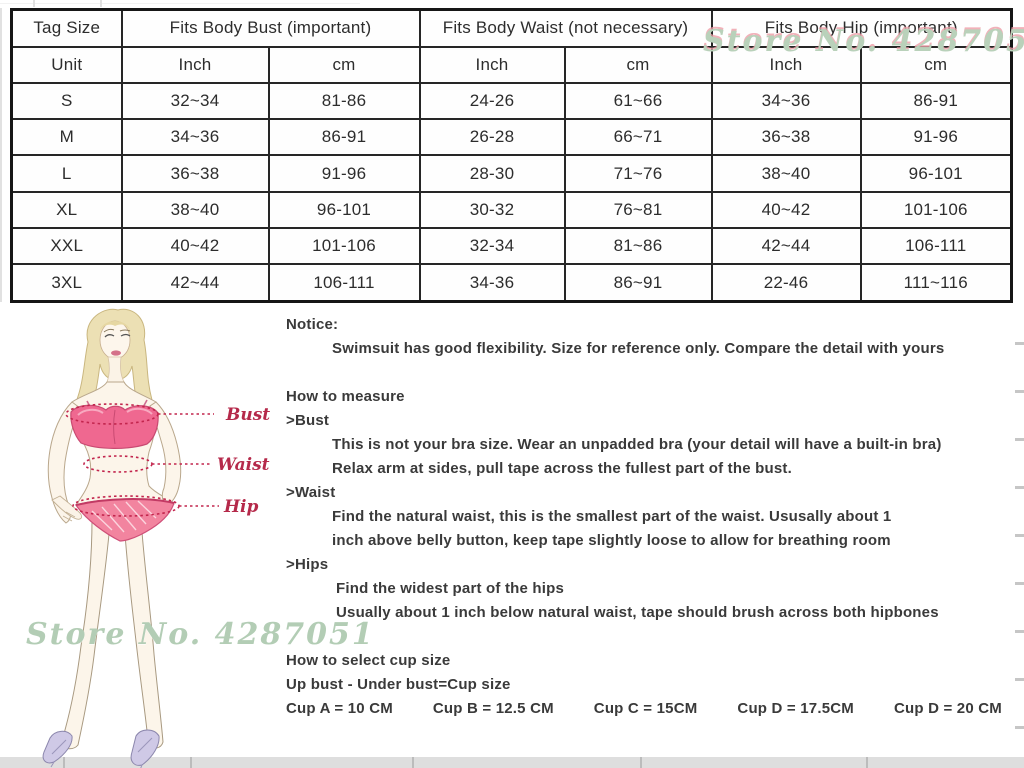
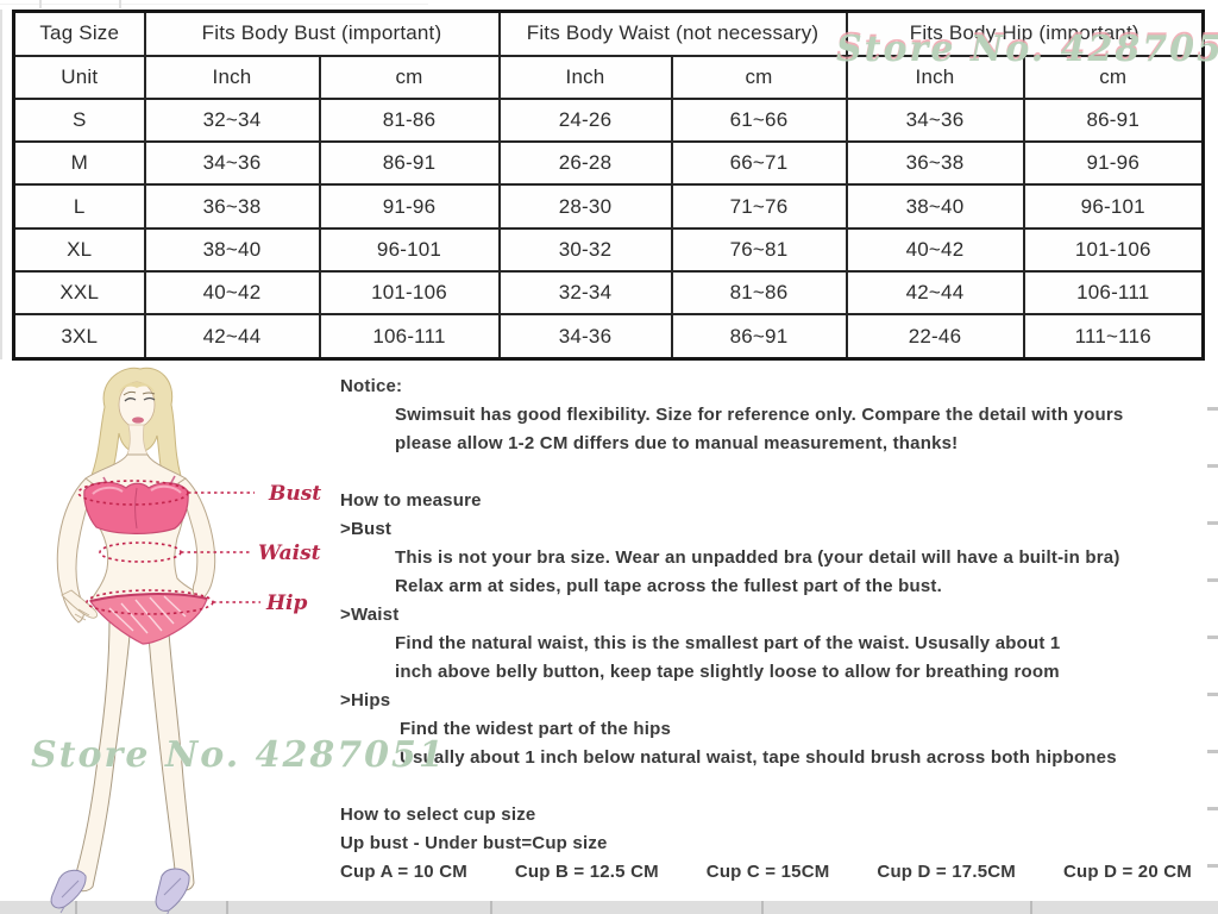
  Tag Size	Fits Body Bust (important)	Fits Body Waist (not necessary)	Fits Body Hip (important)
  Unit	Inch	cm	Inch	cm	Inch	cm
  S	32~34	81-86	24-26	61~66	34~36	86-91
  M	34~36	86-91	26-28	66~71	36~38	91-96
  L	36~38	91-96	28-30	71~76	38~40	96-101
  XL	38~40	96-101	30-32	76~81	40~42	101-106
  XXL	40~42	101-106	32-34	81~86	42~44	106-111
  3XL	42~44	106-111	34-36	86~91	22-46	111~116
  Store No. 428705
  Store No. 4287051
  Bust
  Waist
  Hip
  Notice:
  Swimsuit has good flexibility. Size for reference only. Compare the detail with yours
+ please allow 1-2 CM differs due to manual measurement, thanks!
  How to measure
  >Bust
  This is not your bra size. Wear an unpadded bra (your detail will have a built-in bra)
  Relax arm at sides, pull tape across the fullest part of the bust.
  >Waist
  Find the natural waist, this is the smallest part of the waist. Ususally about 1
  inch above belly button, keep tape slightly loose to allow for breathing room
  >Hips
  Find the widest part of the hips
  Usually about 1 inch below natural waist, tape should brush across both hipbones
  How to select cup size
  Up bust - Under bust=Cup size
  Cup A = 10 CM
  Cup B = 12.5 CM
  Cup C = 15CM
  Cup D = 17.5CM
  Cup D = 20 CM
